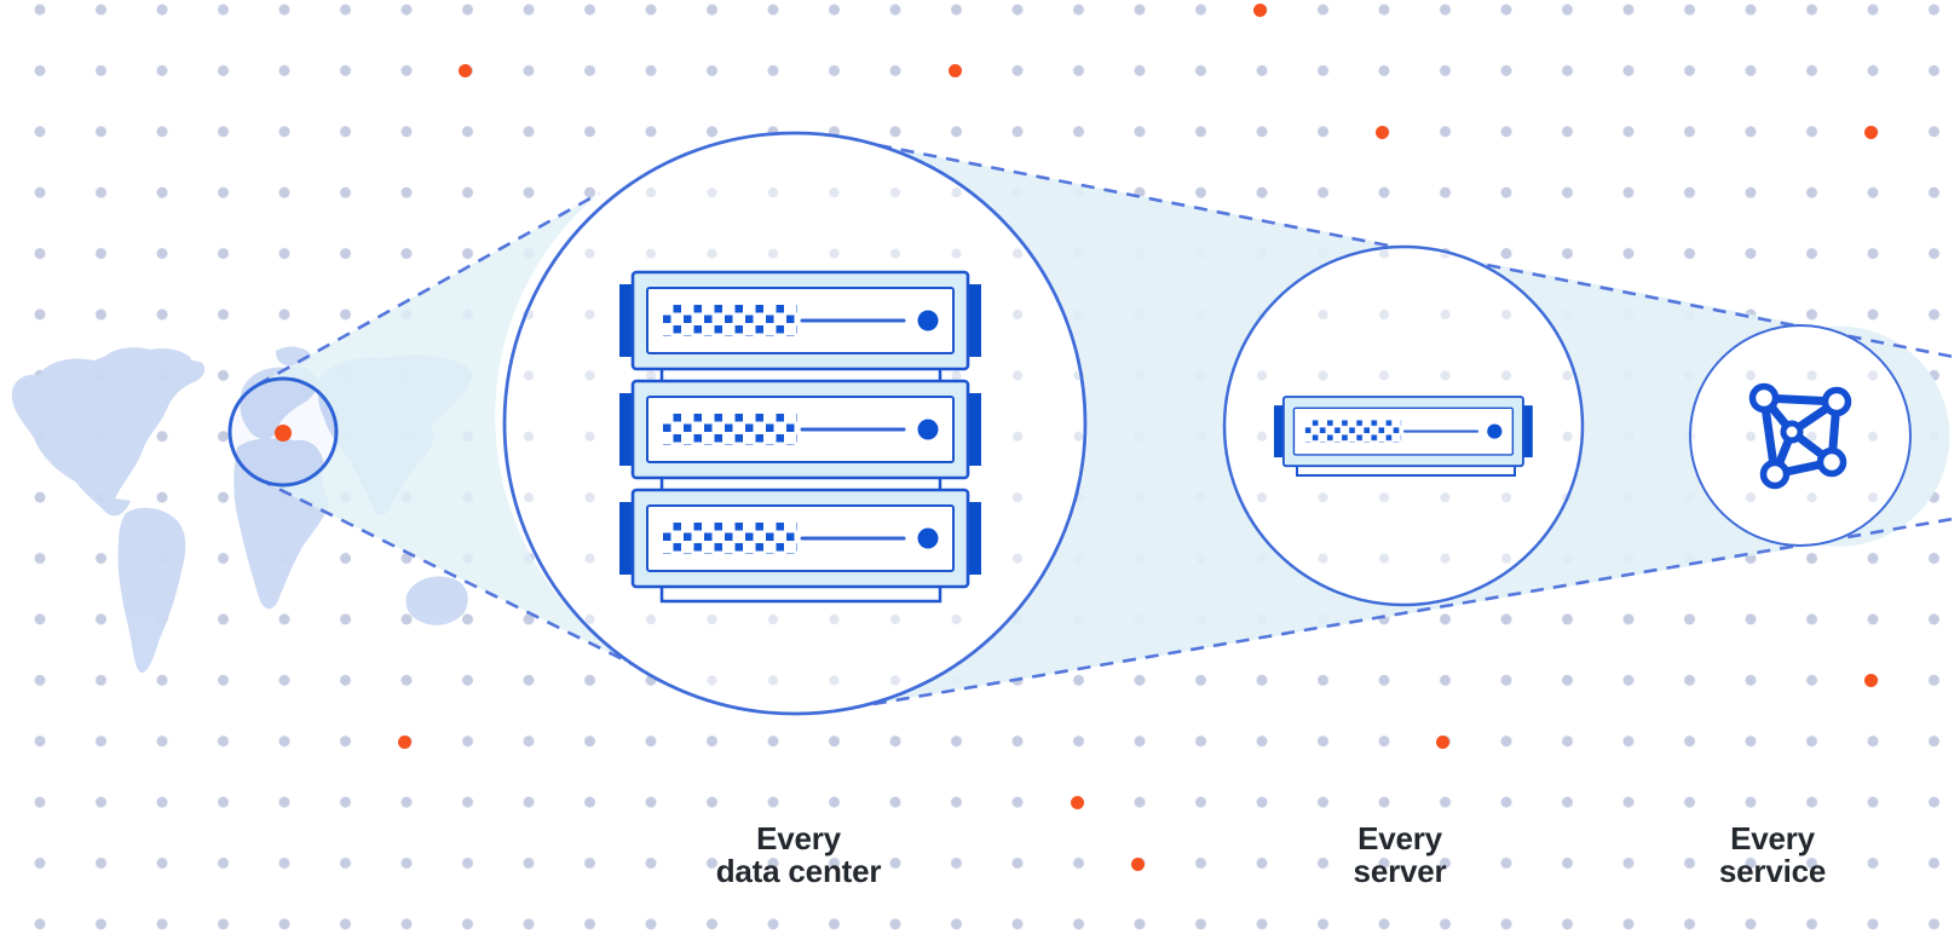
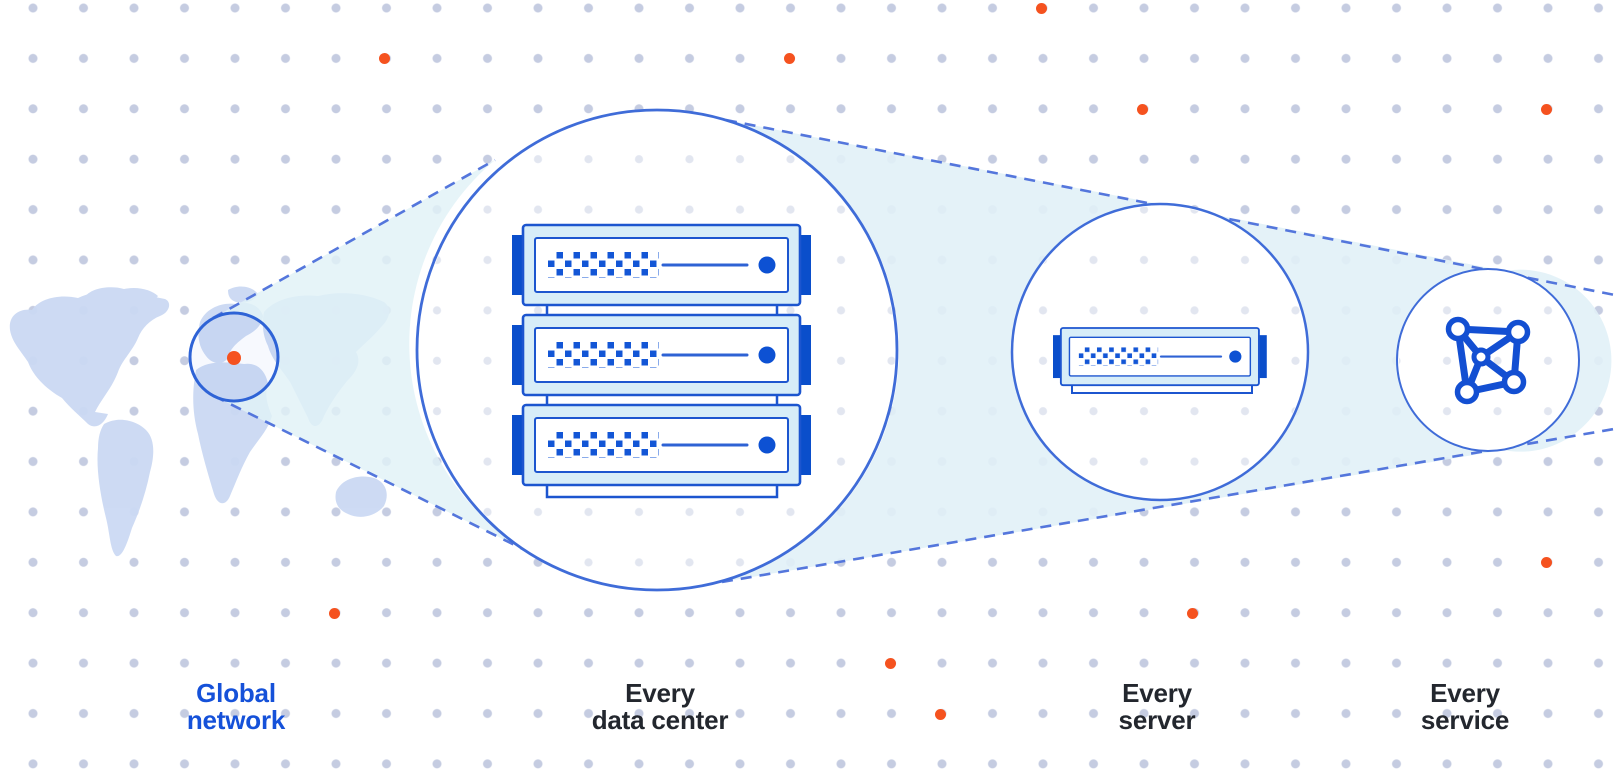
+ Global
+ network
  Every
  data center
  Every
  server
  Every
  service
